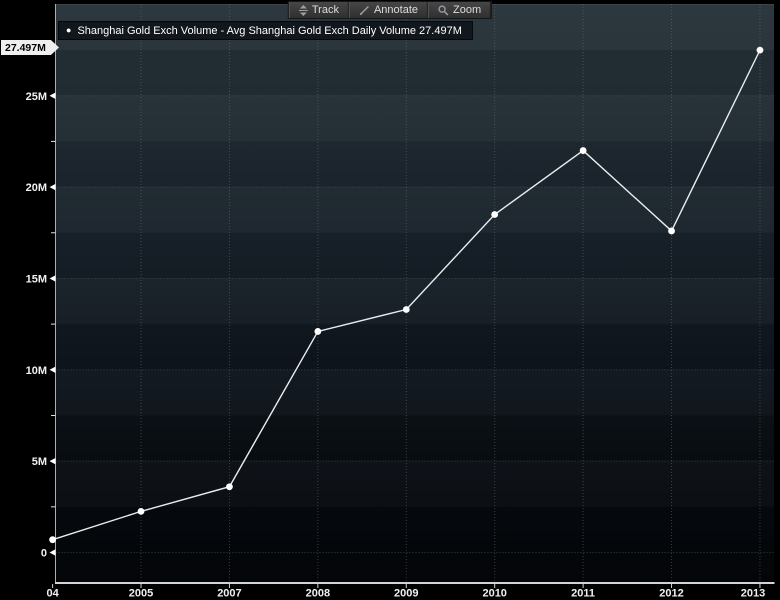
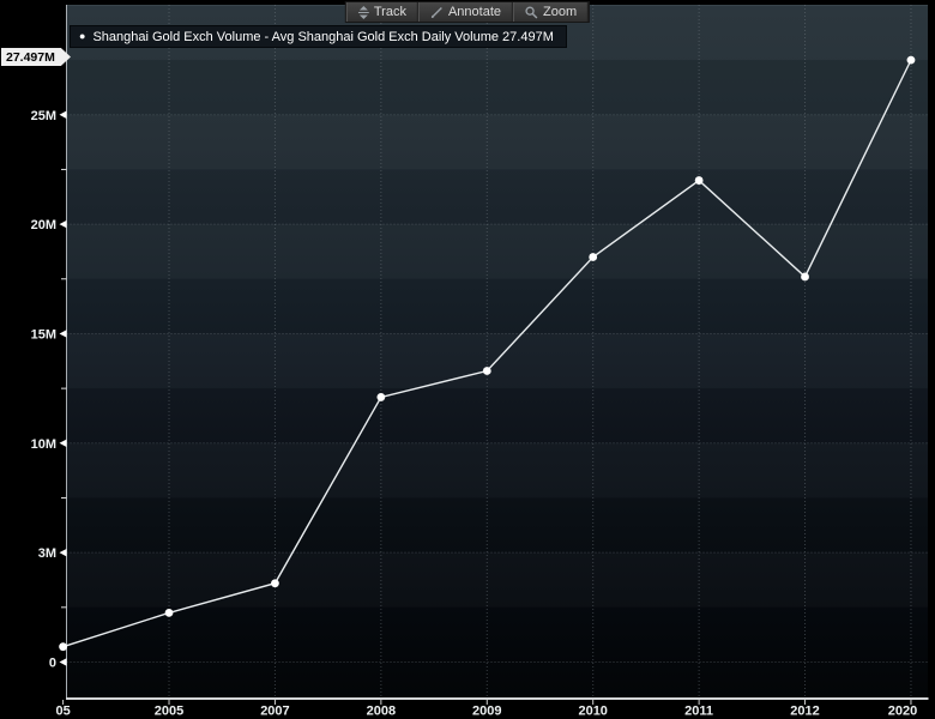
  0
- 5M
+ 3M
  10M
  15M
  20M
  25M
- 04
+ 05
  2005
  2007
  2008
  2009
  2010
  2011
  2012
- 2013
+ 2020
  Track
  Annotate
  Zoom
  ●
  Shanghai Gold Exch Volume - Avg Shanghai Gold Exch Daily Volume 27.497M
  27.497M
